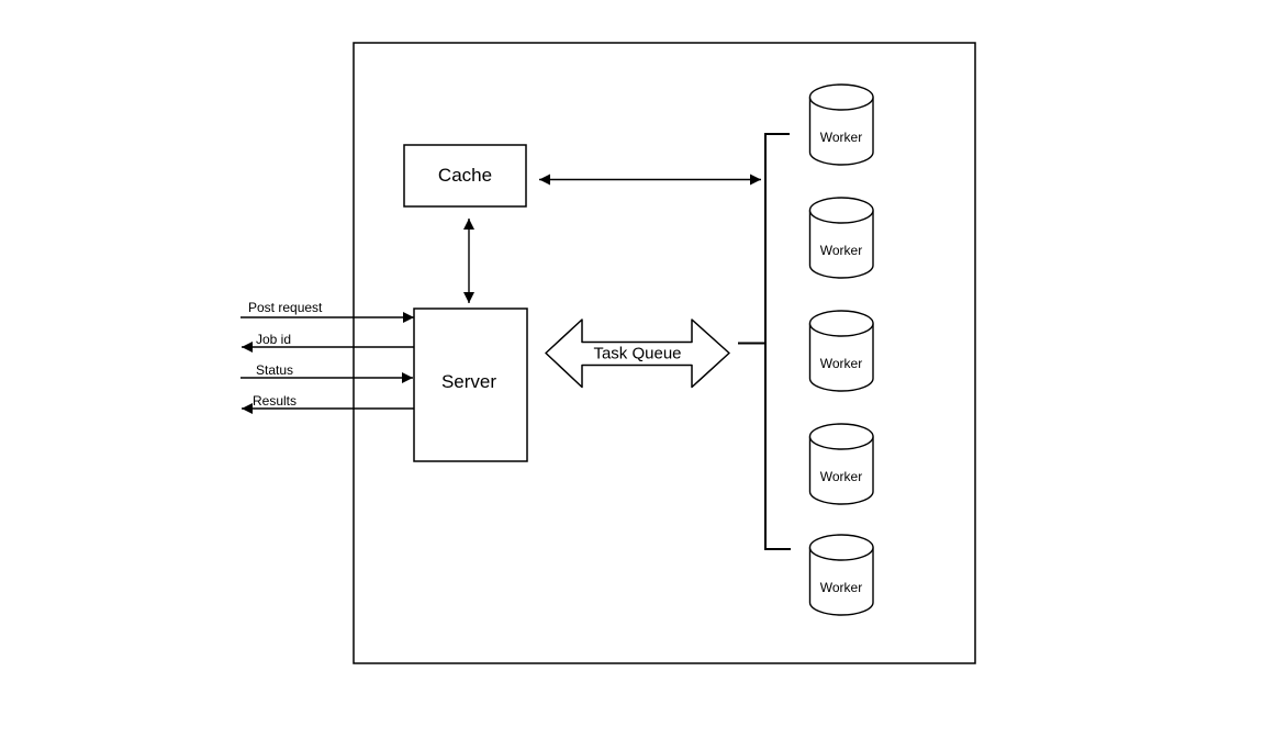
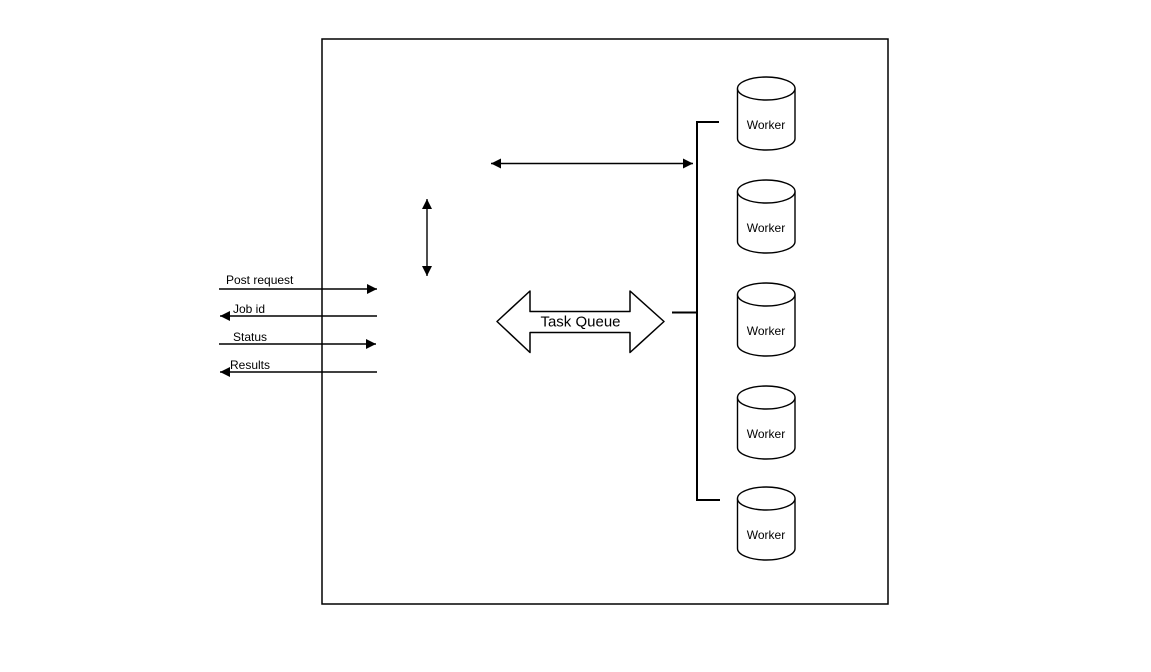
- Cache
- Server
  Post request
  Job id
  Status
  Results
  Task Queue
  Worker
  Worker
  Worker
  Worker
  Worker
